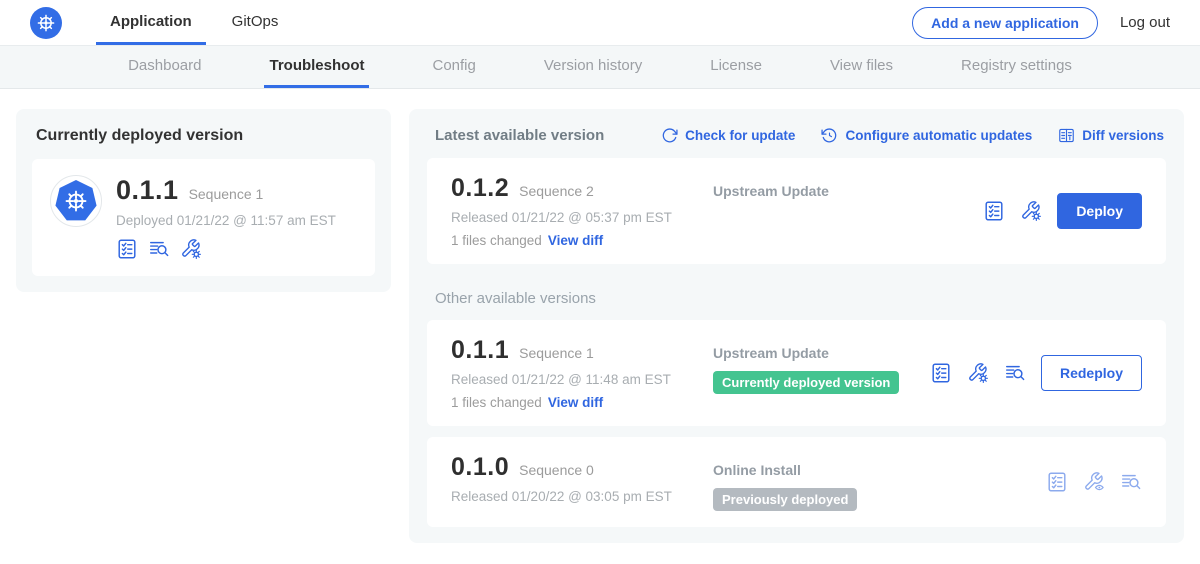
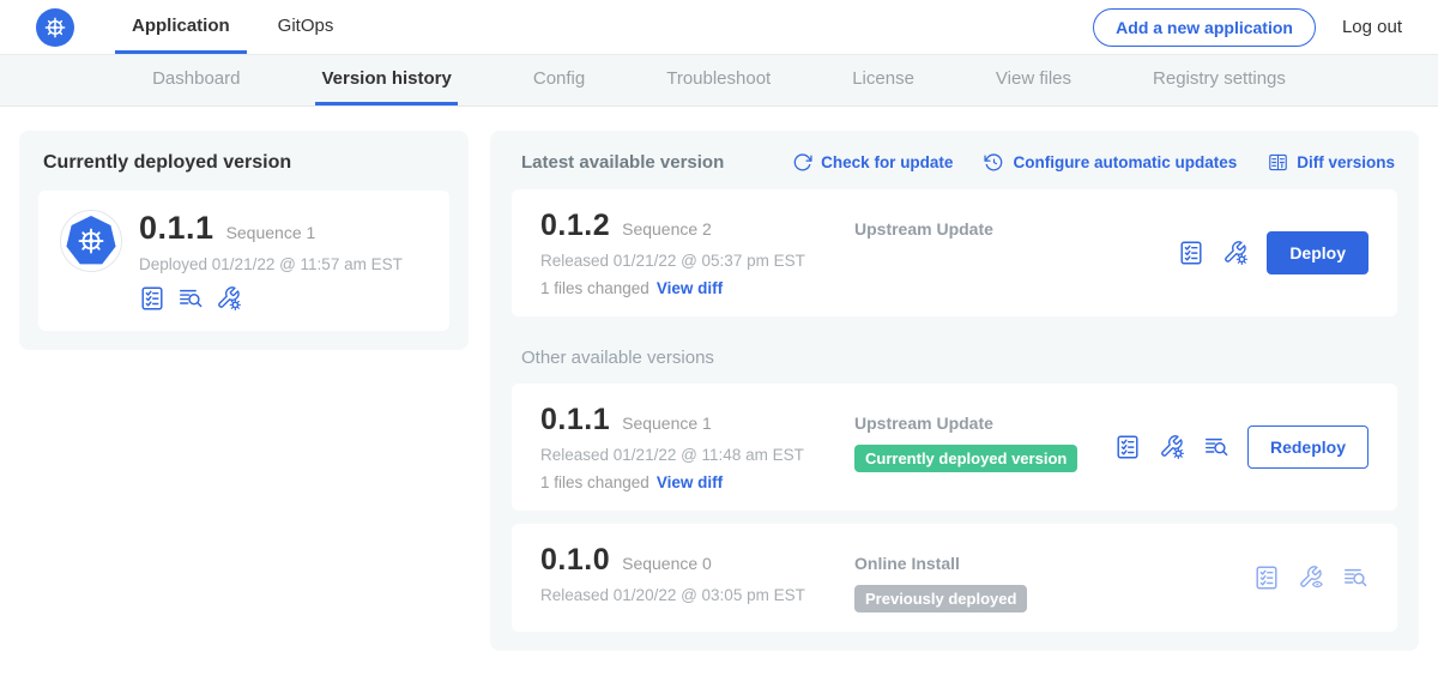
  Application
  GitOps
  Add a new application
  Log out
  Dashboard
- Troubleshoot
+ Version history
  Config
- Version history
+ Troubleshoot
  License
  View files
  Registry settings
  Currently deployed version
  0.1.1
  Sequence 1
  Deployed 01/21/22 @ 11:57 am EST
  Latest available version
  Check for update
  Configure automatic updates
  Diff versions
  0.1.2
  Sequence 2
  Released 01/21/22 @ 05:37 pm EST
  1 files changed View diff
  Upstream Update
  Deploy
  Other available versions
  0.1.1
  Sequence 1
  Released 01/21/22 @ 11:48 am EST
  1 files changed View diff
  Upstream Update
  Currently deployed version
  Redeploy
  0.1.0
  Sequence 0
  Released 01/20/22 @ 03:05 pm EST
  Online Install
  Previously deployed
